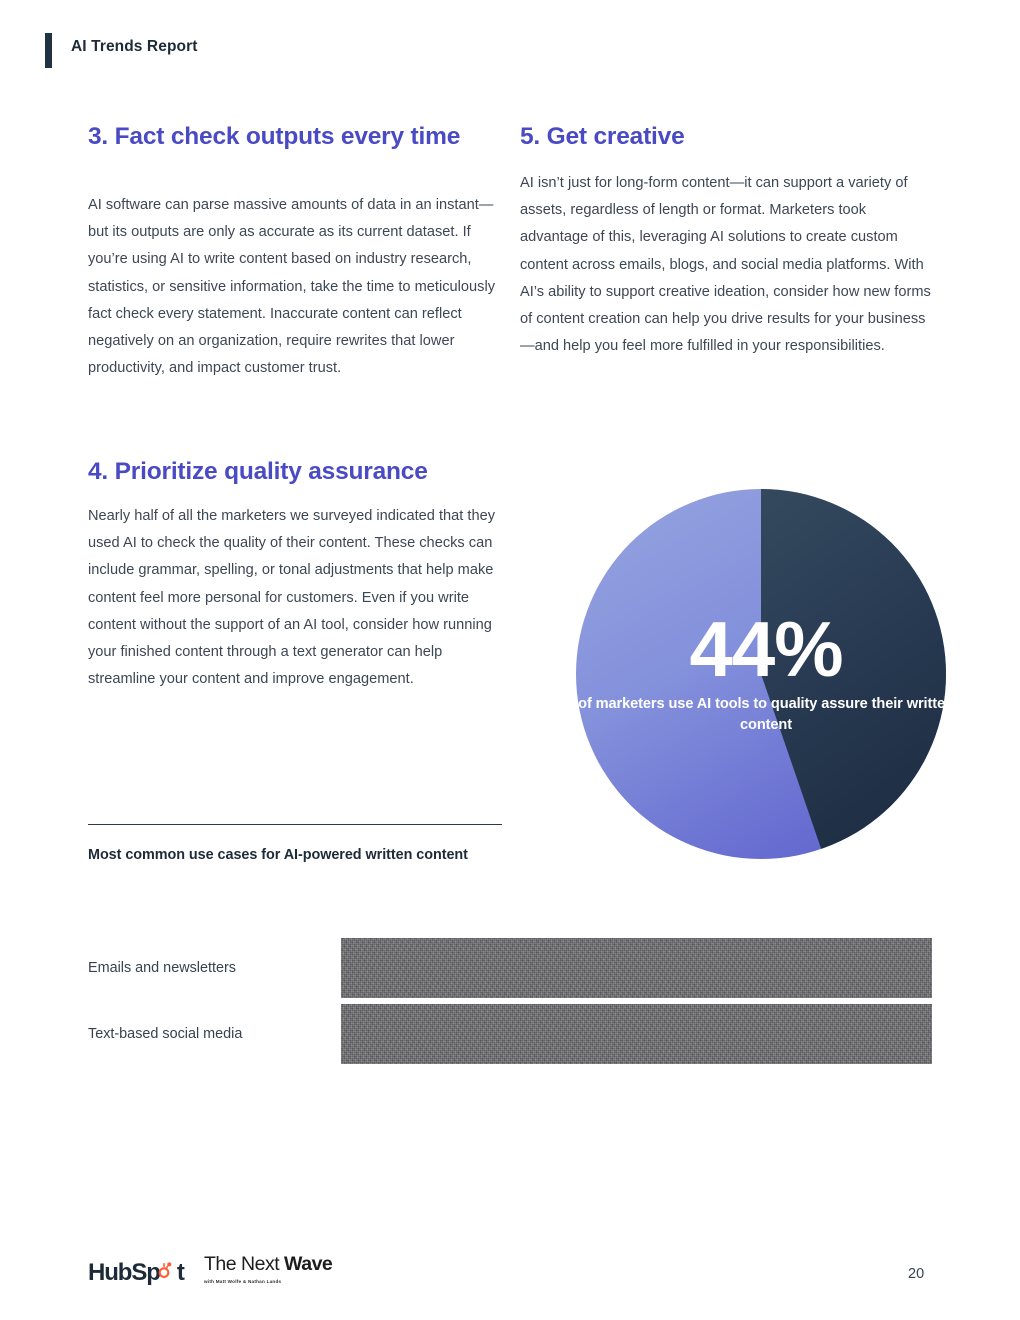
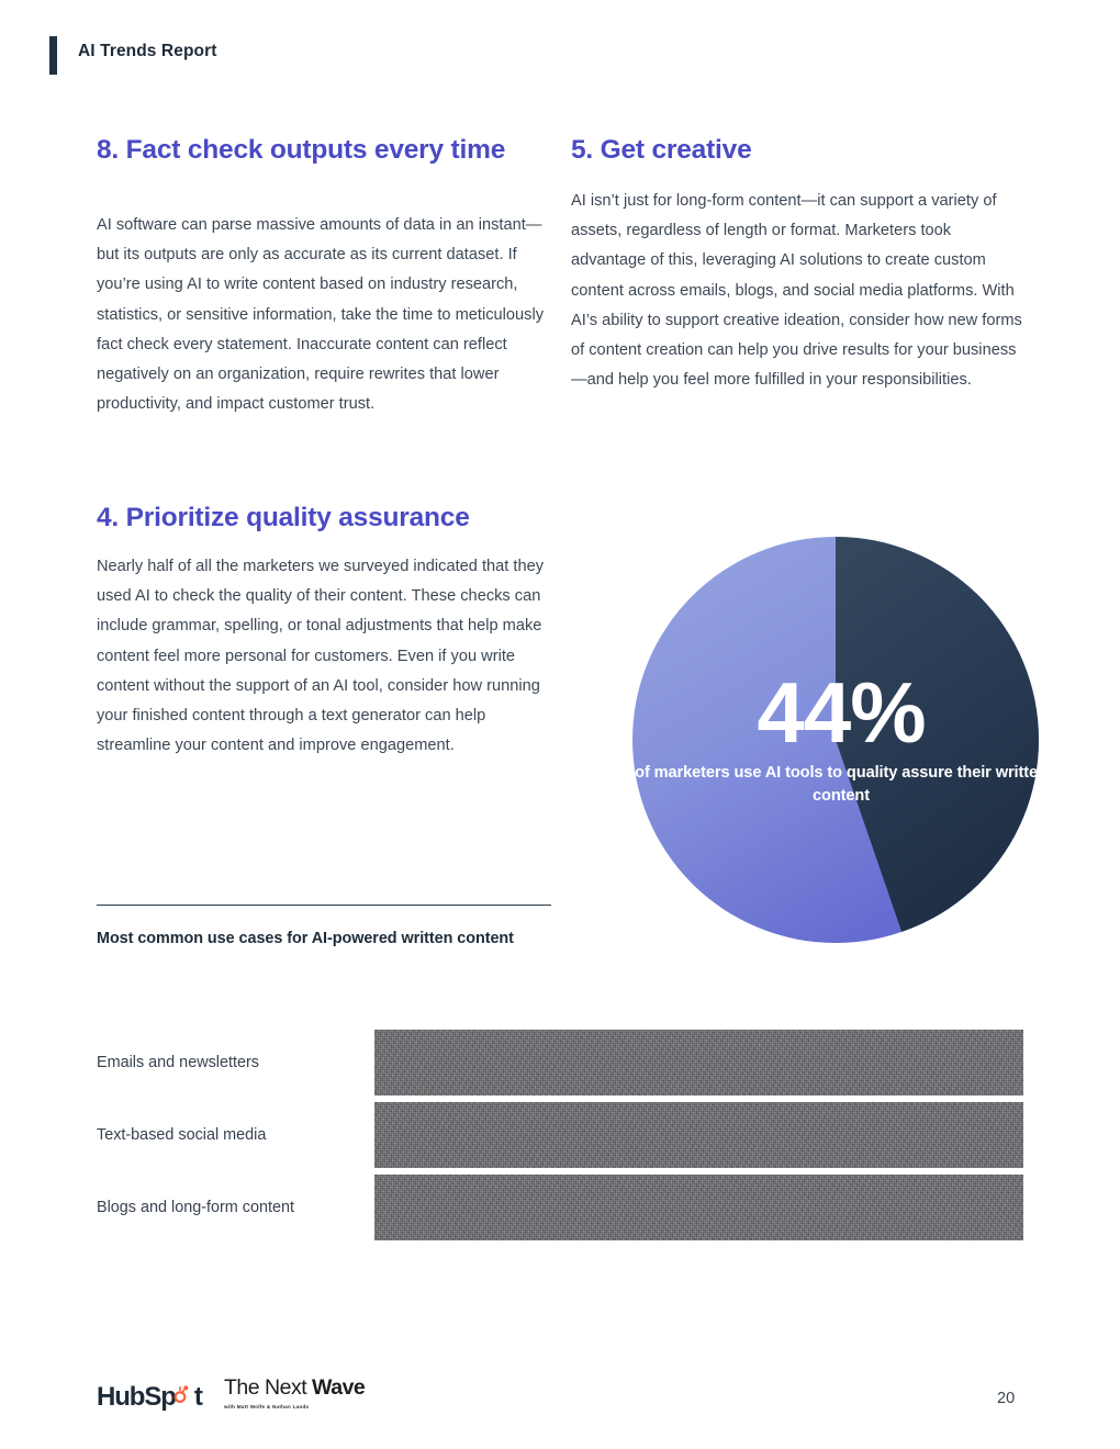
  AI Trends Report
- 3. Fact check outputs every time
+ 8. Fact check outputs every time
  AI software can parse massive amounts of data in an instant—but its outputs are only as accurate as its current dataset. If you’re using AI to write content based on industry research, statistics, or sensitive information, take the time to meticulously fact check every statement. Inaccurate content can reflect negatively on an organization, require rewrites that lower productivity, and impact customer trust.
  4. Prioritize quality assurance
  Nearly half of all the marketers we surveyed indicated that they used AI to check the quality of their content. These checks can include grammar, spelling, or tonal adjustments that help make content feel more personal for customers. Even if you write content without the support of an AI tool, consider how running your finished content through a text generator can help streamline your content and improve engagement.
  5. Get creative
  AI isn’t just for long-form content—it can support a variety of assets, regardless of length or format. Marketers took advantage of this, leveraging AI solutions to create custom content across emails, blogs, and social media platforms. With AI’s ability to support creative ideation, consider how new forms of content creation can help you drive results for your business—and help you feel more fulfilled in your responsibilities.
  44%
  of marketers use AI tools to quality assure their written content
  Most common use cases for AI-powered written content
  Emails and newsletters
  Text-based social media
+ Blogs and long-form content
  HubSp t
  The Next Wave
  20
